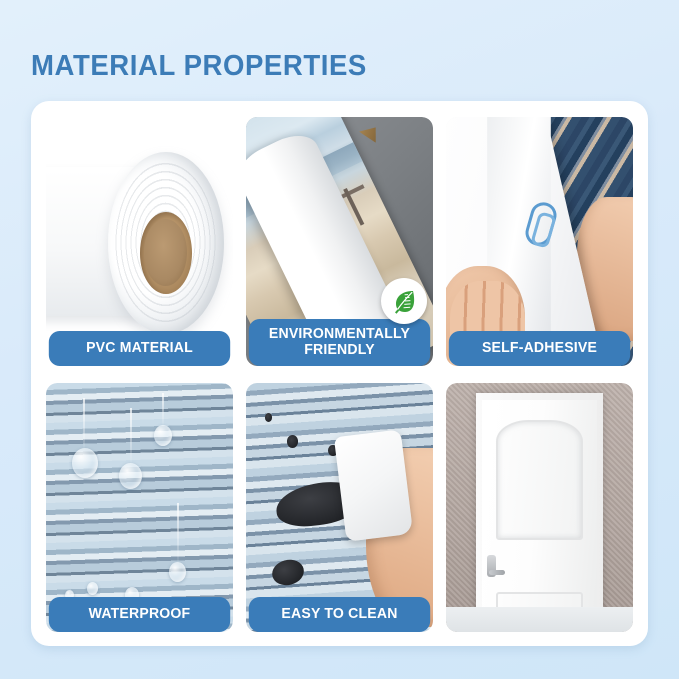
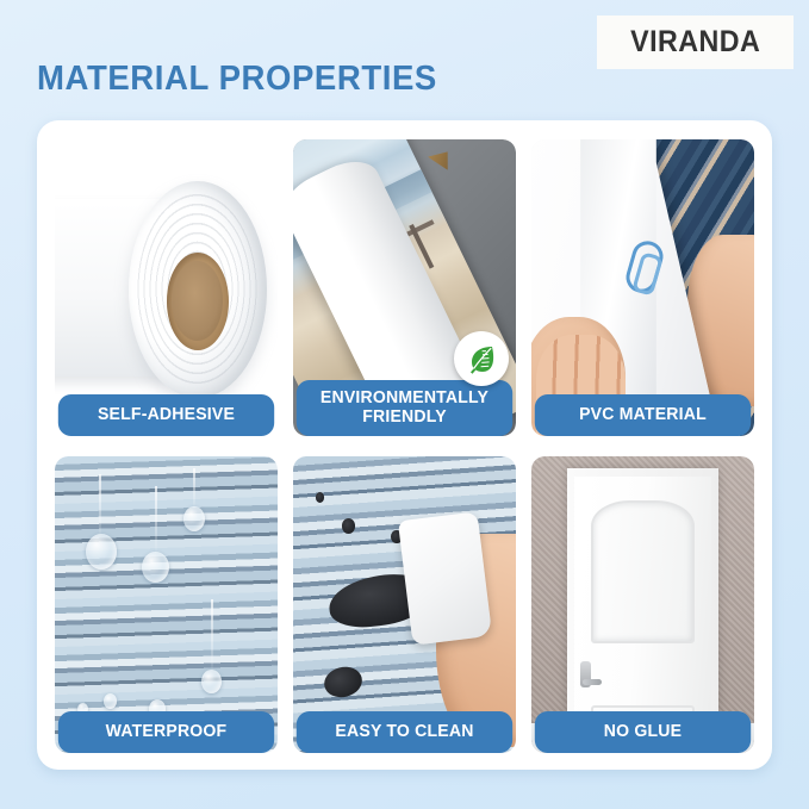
+ VIRANDA
  MATERIAL PROPERTIES
- PVC MATERIAL
+ SELF-ADHESIVE
  ENVIRONMENTALLY FRIENDLY
- SELF-ADHESIVE
+ PVC MATERIAL
  WATERPROOF
  EASY TO CLEAN
+ NO GLUE
